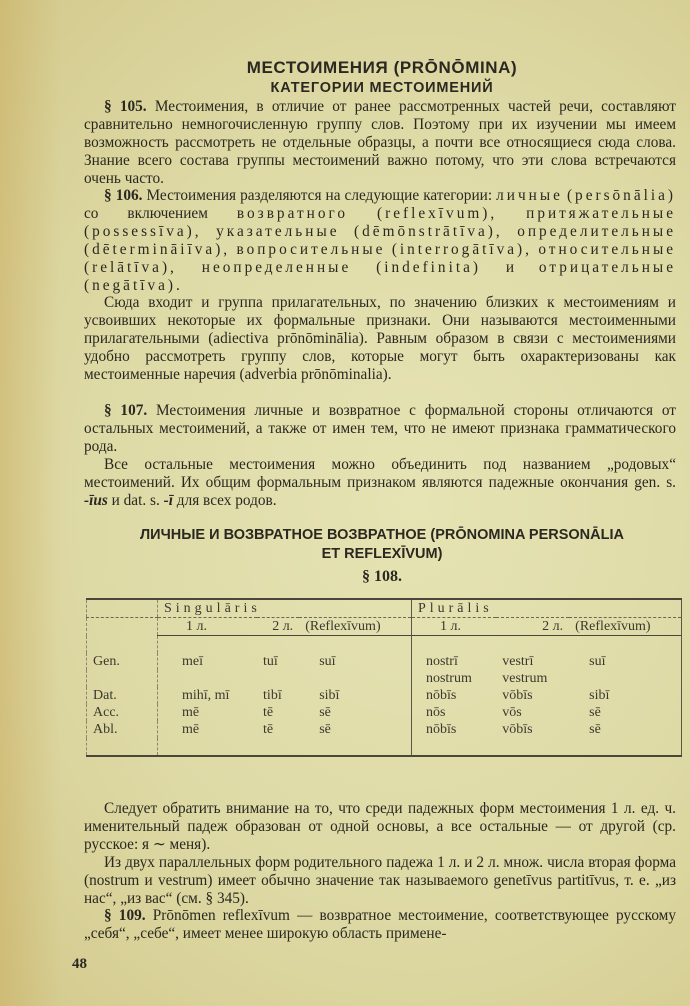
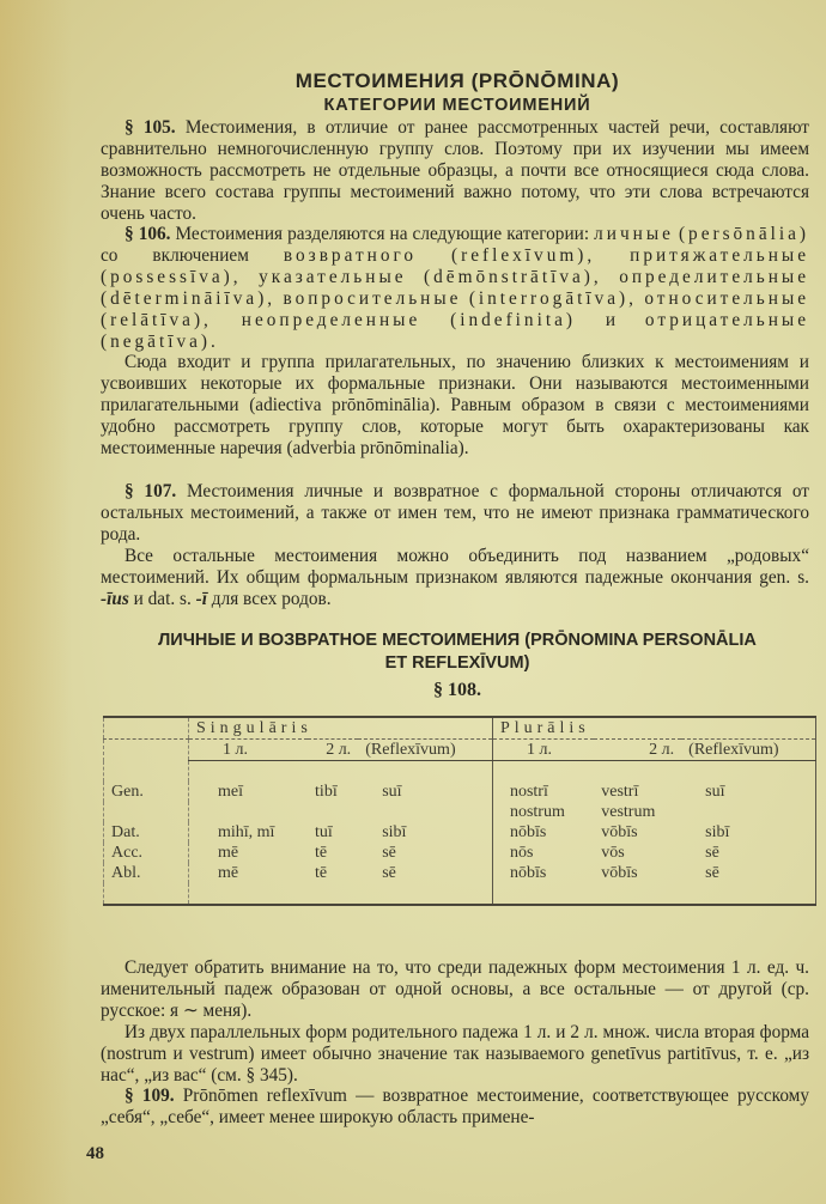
  МЕСТОИМЕНИЯ (PRŌNŌMINA)
  КАТЕГОРИИ МЕСТОИМЕНИЙ
  § 105. Местоимения, в отличие от ранее рассмотренных частей речи, составляют сравнительно немногочисленную группу слов. Поэтому при их изучении мы имеем возможность рассмотреть не отдельные образцы, а почти все относящиеся сюда слова. Знание всего состава группы местоимений важно потому, что эти слова встречаются очень часто.
  § 106. Местоимения разделяются на следующие категории: личные (persōnālia) со включением возвратного (reflexīvum), притяжательные (possessīva), указательные (dēmōnstrātīva), определительные (dētermināiīva), вопросительные (interrogātīva), относительные (relātīva), неопределенные (indefinita) и отрицательные (negātīva).
  Сюда входит и группа прилагательных, по значению близких к местоимениям и усвоивших некоторые их формальные признаки. Они называются местоименными прилагательными (adiectiva prōnōminālia). Равным образом в связи с местоимениями удобно рассмотреть группу слов, которые могут быть охарактеризованы как местоименные наречия (adverbia prōnōminalia).
  § 107. Местоимения личные и возвратное с формальной стороны отличаются от остальных местоимений, а также от имен тем, что не имеют признака грамматического рода.
  Все остальные местоимения можно объединить под названием „родовых“ местоимений. Их общим формальным признаком являются падежные окончания gen. s. -īus и dat. s. -ī для всех родов.
- ЛИЧНЫЕ И ВОЗВРАТНОЕ ВОЗВРАТНОЕ (PRŌNOMINA PERSONĀLIA
+ ЛИЧНЫЕ И ВОЗВРАТНОЕ МЕСТОИМЕНИЯ (PRŌNOMINA PERSONĀLIA
  ET REFLEXĪVUM)
  § 108.
  	Singulāris	Plurālis
  	1 л.	2 л.	(Reflexīvum)	1 л.	2 л.	(Reflexīvum)
- Gen.	meī	tuī	suī	nostrī	vestrī	suī
+ Gen.	meī	tibī	suī	nostrī	vestrī	suī
  				nostrum	vestrum
- Dat.	mihī, mī	tibī	sibī	nōbīs	vōbīs	sibī
+ Dat.	mihī, mī	tuī	sibī	nōbīs	vōbīs	sibī
  Acc.	mē	tē	sē	nōs	vōs	sē
  Abl.	mē	tē	sē	nōbīs	vōbīs	sē
  Следует обратить внимание на то, что среди падежных форм местоимения 1 л. ед. ч. именительный падеж образован от одной основы, а все остальные — от другой (ср. русское: я ∼ меня).
  Из двух параллельных форм родительного падежа 1 л. и 2 л. множ. числа вторая форма (nostrum и vestrum) имеет обычно значение так называемого genetīvus partitīvus, т. е. „из нас“, „из вас“ (см. § 345).
  § 109. Prōnōmen reflexīvum — возвратное местоимение, соответствующее русскому „себя“, „себе“, имеет менее широкую область примене-
  48
